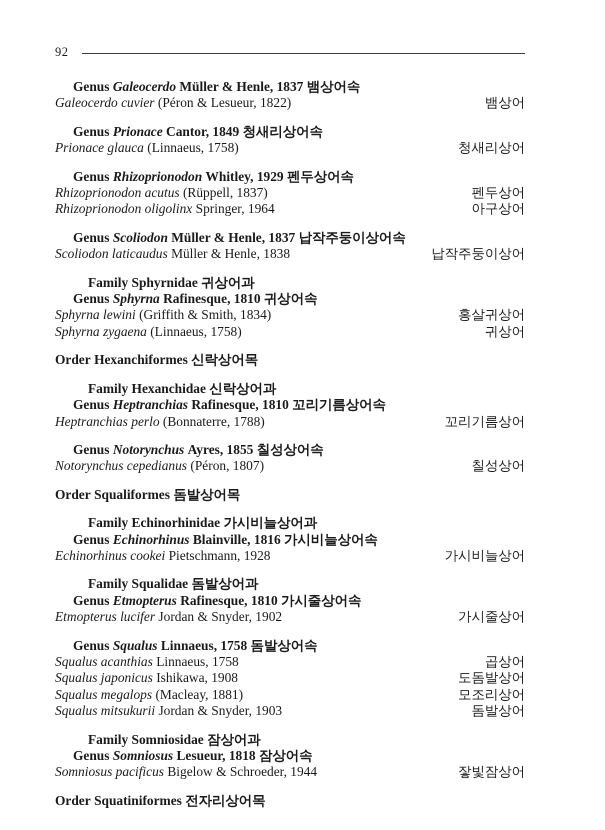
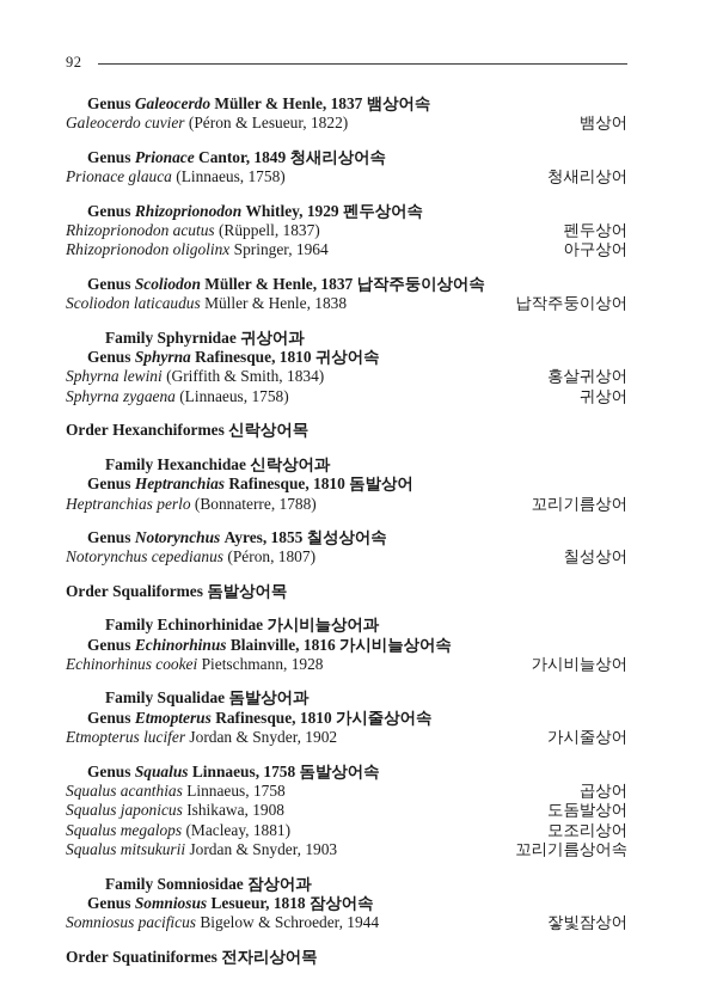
  92
  Genus Galeocerdo Müller & Henle, 1837 뱀상어속
  Galeocerdo cuvier (Péron & Lesueur, 1822)
  뱀상어
  Genus Prionace Cantor, 1849 청새리상어속
  Prionace glauca (Linnaeus, 1758)
  청새리상어
  Genus Rhizoprionodon Whitley, 1929 펜두상어속
  Rhizoprionodon acutus (Rüppell, 1837)
  펜두상어
  Rhizoprionodon oligolinx Springer, 1964
  아구상어
  Genus Scoliodon Müller & Henle, 1837 납작주둥이상어속
  Scoliodon laticaudus Müller & Henle, 1838
  납작주둥이상어
  Family Sphyrnidae 귀상어과
  Genus Sphyrna Rafinesque, 1810 귀상어속
  Sphyrna lewini (Griffith & Smith, 1834)
  홍살귀상어
  Sphyrna zygaena (Linnaeus, 1758)
  귀상어
  Order Hexanchiformes 신락상어목
  Family Hexanchidae 신락상어과
- Genus Heptranchias Rafinesque, 1810 꼬리기름상어속
+ Genus Heptranchias Rafinesque, 1810 돔발상어
  Heptranchias perlo (Bonnaterre, 1788)
  꼬리기름상어
  Genus Notorynchus Ayres, 1855 칠성상어속
  Notorynchus cepedianus (Péron, 1807)
  칠성상어
  Order Squaliformes 돔발상어목
  Family Echinorhinidae 가시비늘상어과
  Genus Echinorhinus Blainville, 1816 가시비늘상어속
  Echinorhinus cookei Pietschmann, 1928
  가시비늘상어
  Family Squalidae 돔발상어과
  Genus Etmopterus Rafinesque, 1810 가시줄상어속
  Etmopterus lucifer Jordan & Snyder, 1902
  가시줄상어
  Genus Squalus Linnaeus, 1758 돔발상어속
  Squalus acanthias Linnaeus, 1758
  곱상어
  Squalus japonicus Ishikawa, 1908
  도돔발상어
  Squalus megalops (Macleay, 1881)
  모조리상어
  Squalus mitsukurii Jordan & Snyder, 1903
- 돔발상어
+ 꼬리기름상어속
  Family Somniosidae 잠상어과
  Genus Somniosus Lesueur, 1818 잠상어속
  Somniosus pacificus Bigelow & Schroeder, 1944
  잫빛잠상어
  Order Squatiniformes 전자리상어목
